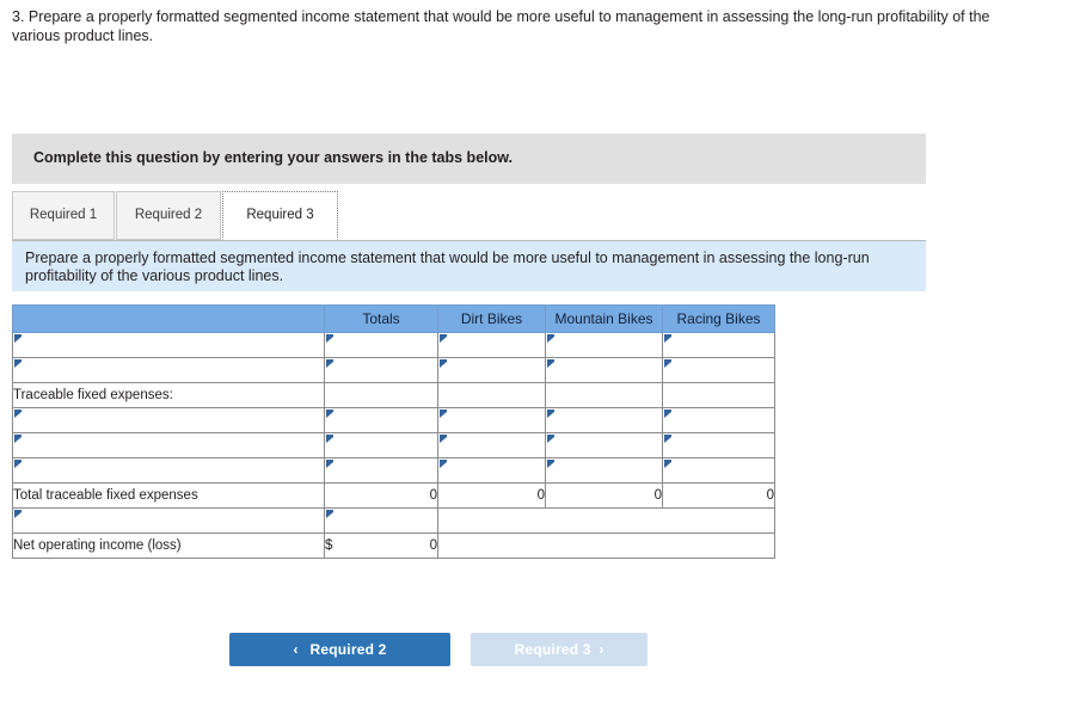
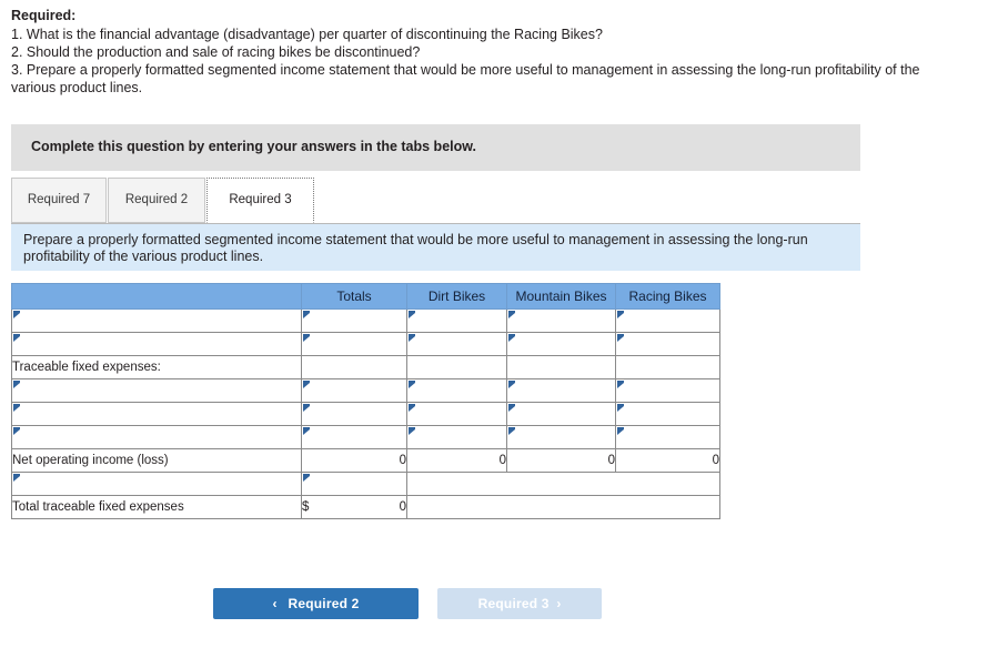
+ Required:
+ 1. What is the financial advantage (disadvantage) per quarter of discontinuing the Racing Bikes?
+ 2. Should the production and sale of racing bikes be discontinued?
  3. Prepare a properly formatted segmented income statement that would be more useful to management in assessing the long-run profitability of the various product lines.
  Complete this question by entering your answers in the tabs below.
- Required 1
+ Required 7
  Required 2
  Required 3
  Prepare a properly formatted segmented income statement that would be more useful to management in assessing the long-run profitability of the various product lines.
  	Totals	Dirt Bikes	Mountain Bikes	Racing Bikes
  Traceable fixed expenses:
- Total traceable fixed expenses	0	0	0	0
+ Net operating income (loss)	0	0	0	0
- Net operating income (loss)	$ 0
+ Total traceable fixed expenses	$ 0
  ‹ Required 2
  Required 3 ›
